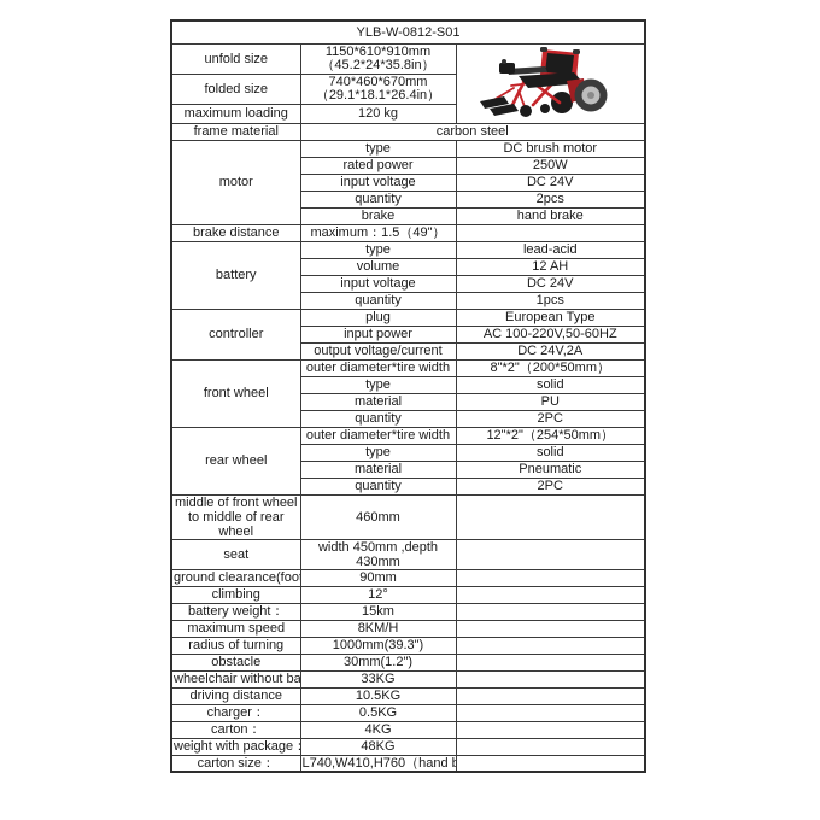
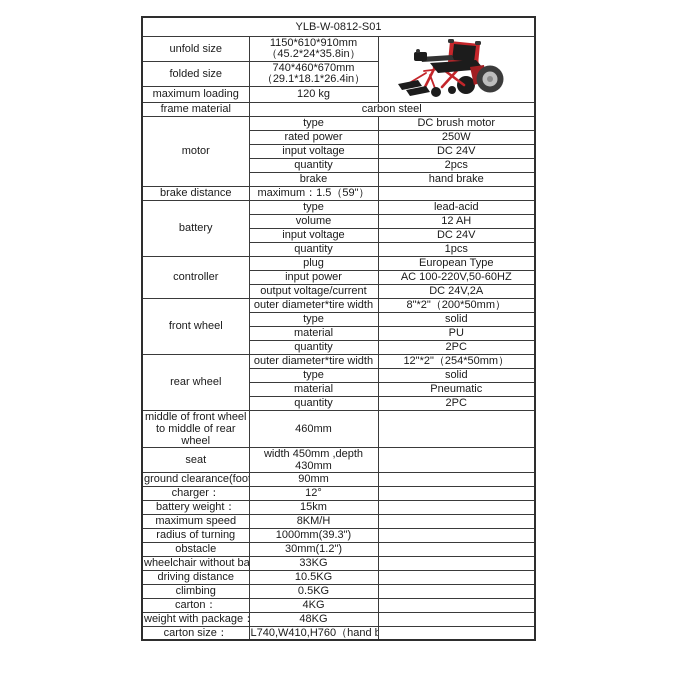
  YLB-W-0812-S01
  unfold size	1150*610*910mm （45.2*24*35.8in）
  folded size	740*460*670mm （29.1*18.1*26.4in）
  maximum loading	120 kg
  frame material	carbon steel
  motor	type	DC brush motor
  rated power	250W
  input voltage	DC 24V
  quantity	2pcs
  brake	hand brake
- brake distance	maximum：1.5（49"）
+ brake distance	maximum：1.5（59"）
  battery	type	lead-acid
  volume	12 AH
  input voltage	DC 24V
  quantity	1pcs
  controller	plug	European Type
  input power	AC 100-220V,50-60HZ
  output voltage/current	DC 24V,2A
  front wheel	outer diameter*tire width	8"*2"（200*50mm）
  type	solid
  material	PU
  quantity	2PC
  rear wheel	outer diameter*tire width	12"*2"（254*50mm）
  type	solid
  material	Pneumatic
  quantity	2PC
  middle of front wheel to middle of rear wheel	460mm
  seat	width 450mm ,depth 430mm
  ground clearance(foo	90mm
- climbing	12°
+ charger：	12°
  battery weight：	15km
  maximum speed	8KM/H
  radius of turning	1000mm(39.3")
  obstacle	30mm(1.2")
  wheelchair without ba	33KG
  driving distance	10.5KG
- charger：	0.5KG
+ climbing	0.5KG
  carton：	4KG
  weight with package：	48KG
  carton size：	L740,W410,H760（hand b
